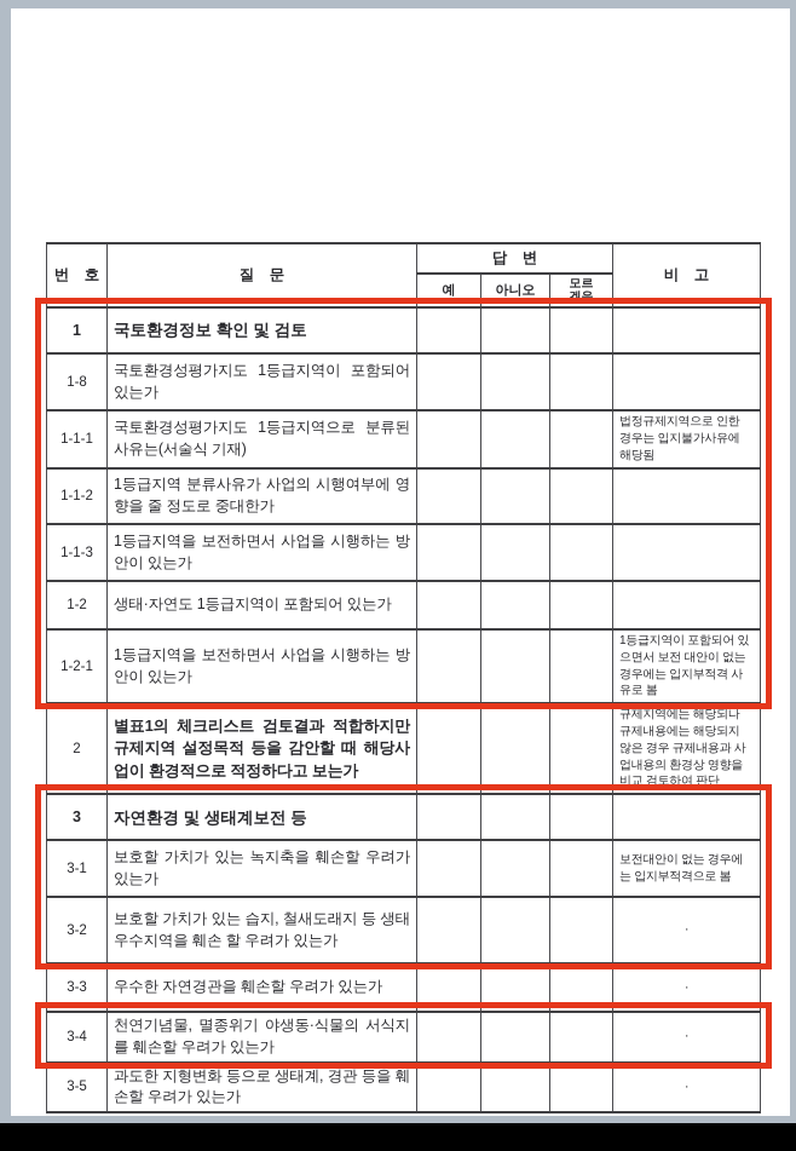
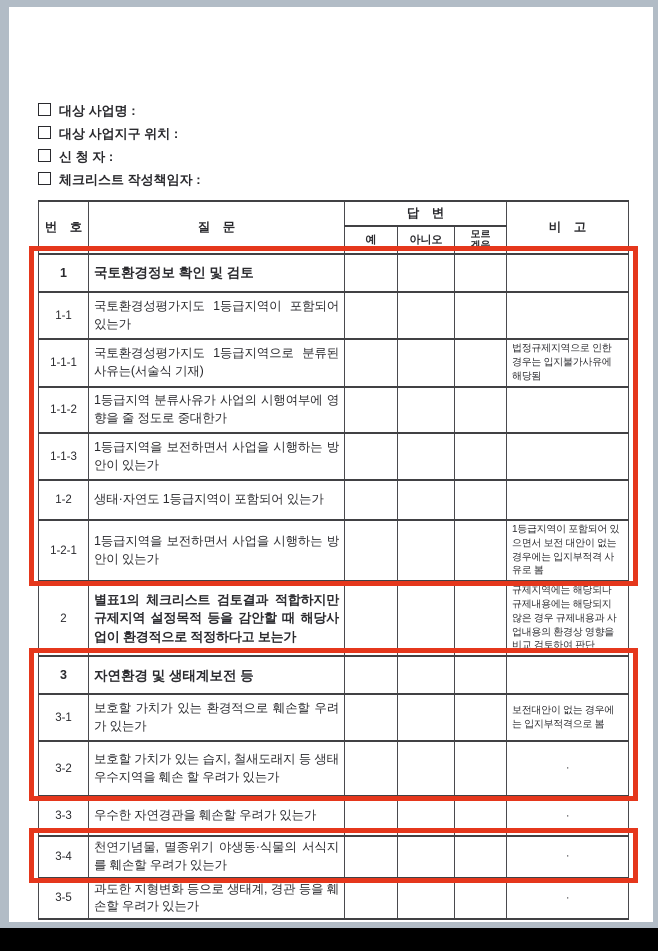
+ 대상 사업명 :
+ 대상 사업지구 위치 :
+ 신 청 자 :
+ 체크리스트 작성책임자 :
  번 호	질 문	답 변	비 고
  예	아니오	모르겠음
  1	국토환경정보 확인 및 검토
- 1-8	국토환경성평가지도 1등급지역이 포함되어 있는가
+ 1-1	국토환경성평가지도 1등급지역이 포함되어 있는가
  1-1-1	국토환경성평가지도 1등급지역으로 분류된 사유는(서술식 기재)				법정규제지역으로 인한 경우는 입지불가사유에 해당됨
  1-1-2	1등급지역 분류사유가 사업의 시행여부에 영향을 줄 정도로 중대한가
  1-1-3	1등급지역을 보전하면서 사업을 시행하는 방안이 있는가
  1-2	생태·자연도 1등급지역이 포함되어 있는가
  1-2-1	1등급지역을 보전하면서 사업을 시행하는 방안이 있는가				1등급지역이 포함되어 있으면서 보전 대안이 없는 경우에는 입지부적격 사유로 봄
  2	별표1의 체크리스트 검토결과 적합하지만 규제지역 설정목적 등을 감안할 때 해당사업이 환경적으로 적정하다고 보는가				규제지역에는 해당되나 규제내용에는 해당되지 않은 경우 규제내용과 사업내용의 환경상 영향을 비교 검토하여 판단
  3	자연환경 및 생태계보전 등
- 3-1	보호할 가치가 있는 녹지축을 훼손할 우려가 있는가				보전대안이 없는 경우에는 입지부적격으로 봄
+ 3-1	보호할 가치가 있는 환경적으로 훼손할 우려가 있는가				보전대안이 없는 경우에는 입지부적격으로 봄
  3-2	보호할 가치가 있는 습지, 철새도래지 등 생태우수지역을 훼손 할 우려가 있는가				·
  3-3	우수한 자연경관을 훼손할 우려가 있는가				·
  3-4	천연기념물, 멸종위기 야생동·식물의 서식지를 훼손할 우려가 있는가				·
  3-5	과도한 지형변화 등으로 생태계, 경관 등을 훼손할 우려가 있는가				·
